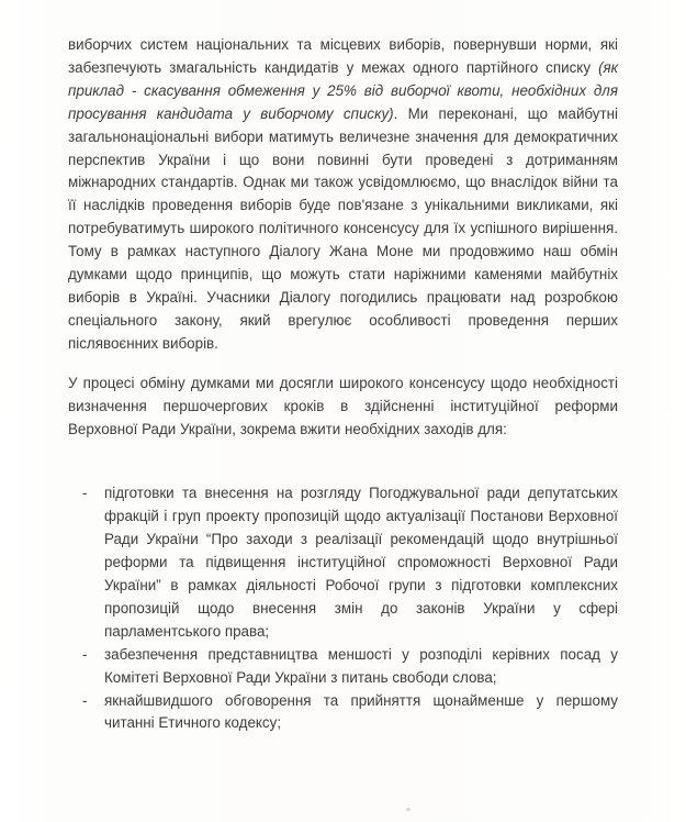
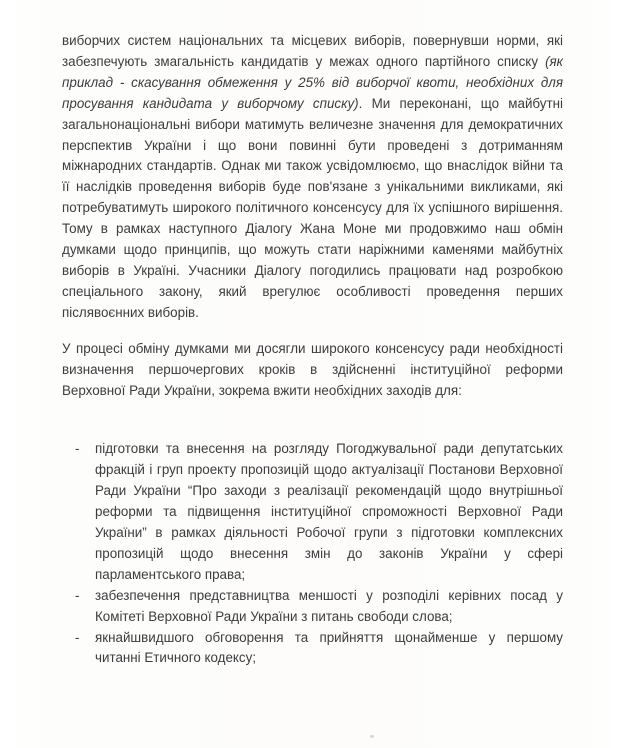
  виборчих систем національних та місцевих виборів, повернувши норми, які забезпечують змагальність кандидатів у межах одного партійного списку (як приклад - скасування обмеження у 25% від виборчої квоти, необхідних для просування кандидата у виборчому списку). Ми переконані, що майбутні загальнонаціональні вибори матимуть величезне значення для демократичних перспектив України і що вони повинні бути проведені з дотриманням міжнародних стандартів. Однак ми також усвідомлюємо, що внаслідок війни та її наслідків проведення виборів буде пов'язане з унікальними викликами, які потребуватимуть широкого політичного консенсусу для їх успішного вирішення. Тому в рамках наступного Діалогу Жана Моне ми продовжимо наш обмін думками щодо принципів, що можуть стати наріжними каменями майбутніх виборів в Україні. Учасники Діалогу погодились працювати над розробкою спеціального закону, який врегулює особливості проведення перших післявоєнних виборів.
- У процесі обміну думками ми досягли широкого консенсусу щодо необхідності визначення першочергових кроків в здійсненні інституційної реформи Верховної Ради України, зокрема вжити необхідних заходів для:
+ У процесі обміну думками ми досягли широкого консенсусу ради необхідності визначення першочергових кроків в здійсненні інституційної реформи Верховної Ради України, зокрема вжити необхідних заходів для:
  -
  підготовки та внесення на розгляду Погоджувальної ради депутатських фракцій і груп проекту пропозицій щодо актуалізації Постанови Верховної Ради України “Про заходи з реалізації рекомендацій щодо внутрішньої реформи та підвищення інституційної спроможності Верховної Ради України” в рамках діяльності Робочої групи з підготовки комплексних пропозицій щодо внесення змін до законів України у сфері парламентського права;
  -
  забезпечення представництва меншості у розподілі керівних посад у Комітеті Верховної Ради України з питань свободи слова;
  -
  якнайшвидшого обговорення та прийняття щонайменше у першому читанні Етичного кодексу;
